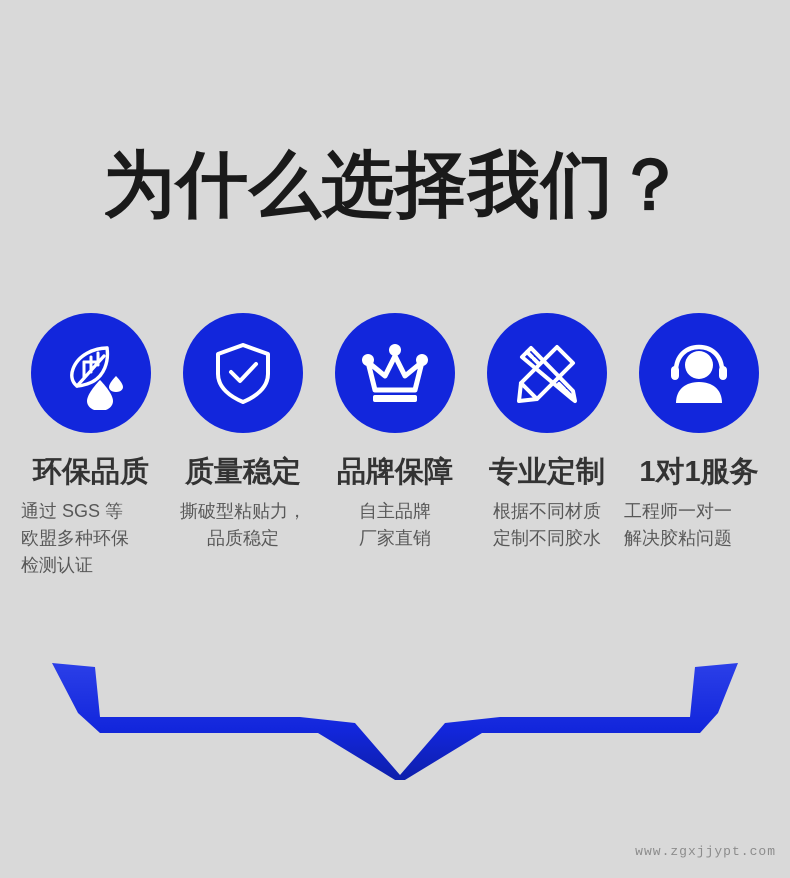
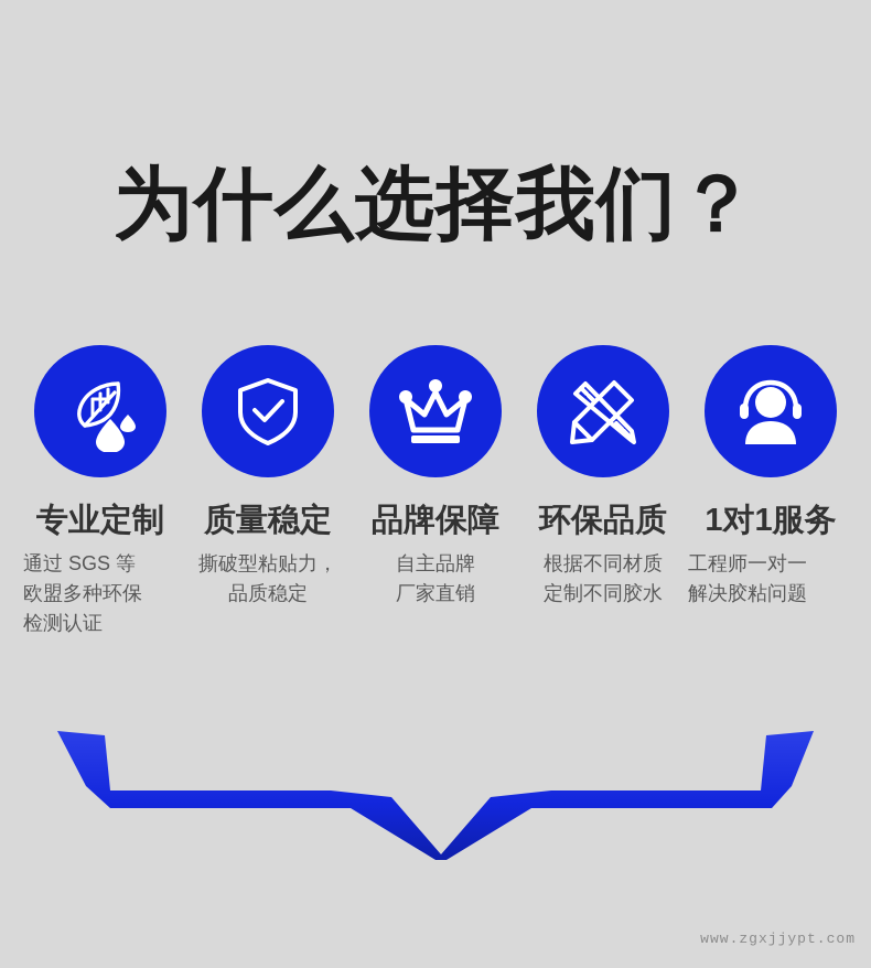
  为什么选择我们？
- 环保品质
+ 专业定制
  通过 SGS 等
  欧盟多种环保
  检测认证
  质量稳定
  撕破型粘贴力，
  品质稳定
  品牌保障
  自主品牌
  厂家直销
- 专业定制
+ 环保品质
  根据不同材质
  定制不同胶水
  1对1服务
  工程师一对一
  解决胶粘问题
  www.zgxjjypt.com
